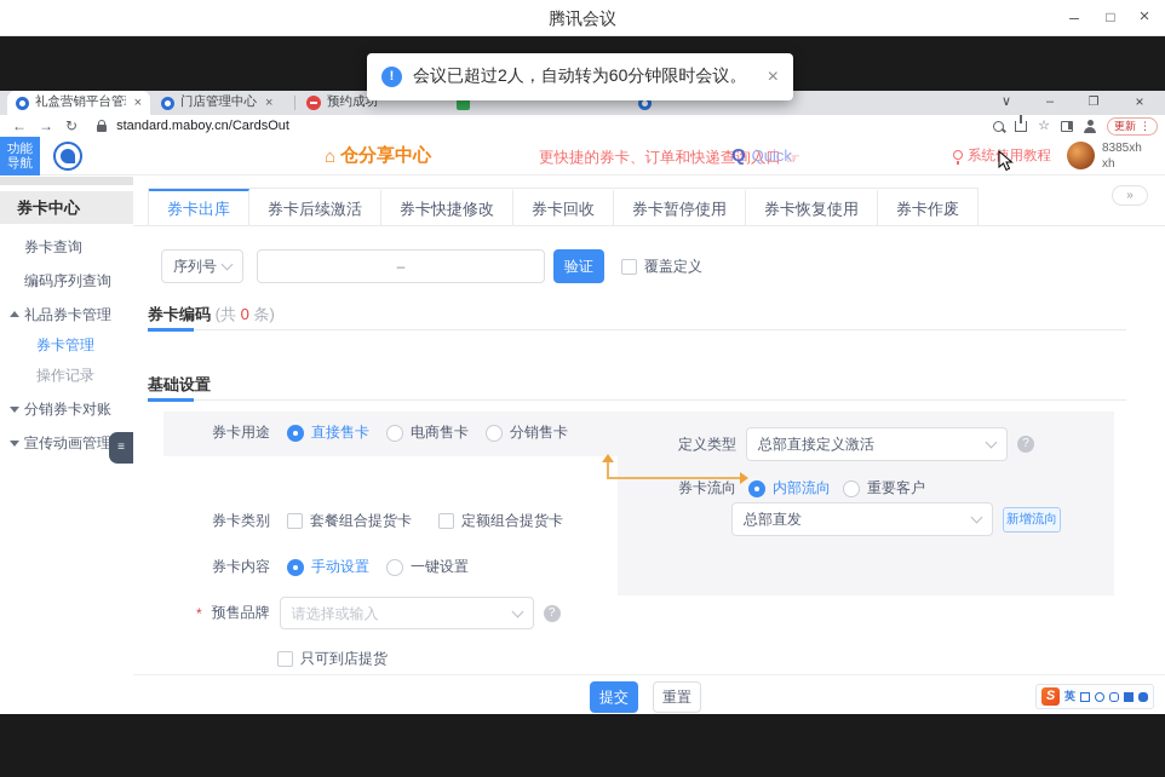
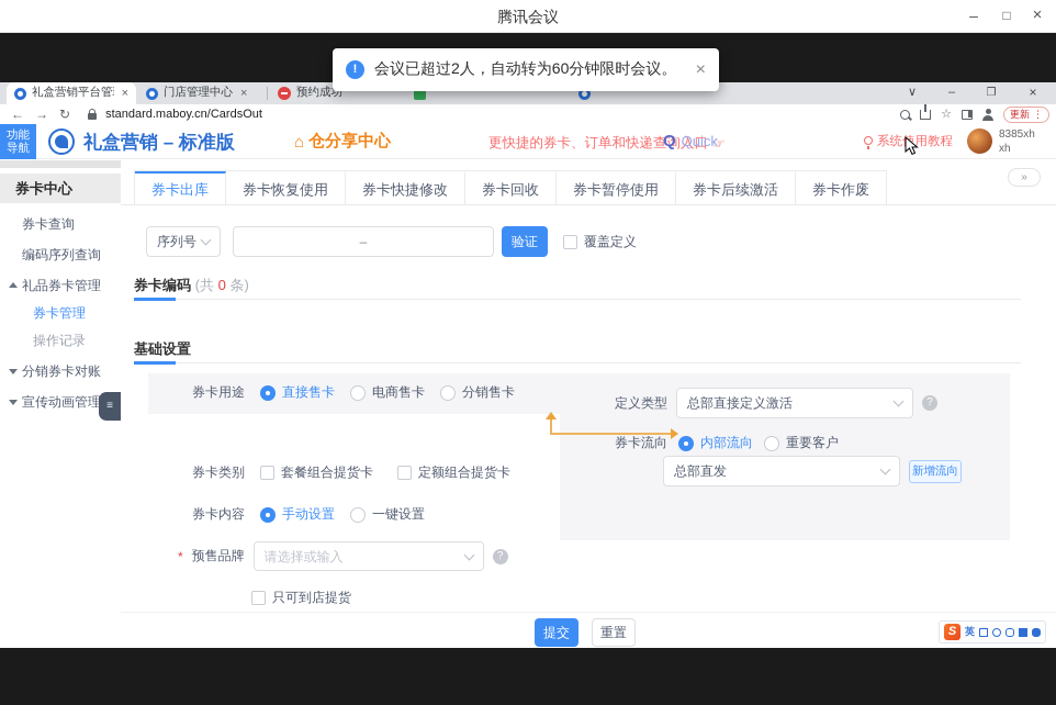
  腾讯会议
  –
  □
  ×
  !
  会议已超过2人，自动转为60分钟限时会议。
  ×
  礼盒营销平台管
  ×
  门店管理中心
  ×
  预约成功
  ∨
  –
  ❐
  ×
  ←
  →
  ↻
  standard.maboy.cn/CardsOut
  ☆
  更新
  ⋮
  功能
  导航
+ 礼盒营销 – 标准版
  ⌂
  仓分享中心
  更快捷的券卡、订单和快递查询入口
  ☞
  Q
  Quick
  系统用教程
  8385xh
  xh
  券卡中心
  券卡查询
  编码序列查询
  礼品券卡管理
  券卡管理
  操作记录
  分销券卡对账
  宣传动画管理
  ≡
  券卡出库
- 券卡后续激活
+ 券卡恢复使用
  券卡快捷修改
  券卡回收
  券卡暂停使用
- 券卡恢复使用
+ 券卡后续激活
  券卡作废
  »
  序列号
  –
  验证
  覆盖定义
  券卡编码 (共 0 条)
  基础设置
  券卡用途
  直接售卡
  电商售卡
  分销售卡
  定义类型
  总部直接定义激活
  ?
  券卡流向
  内部流向
  重要客户
  总部直发
  新增流向
  券卡类别
  套餐组合提货卡
  定额组合提货卡
  券卡内容
  手动设置
  一键设置
  *
  预售品牌
  请选择或输入
  ?
  只可到店提货
  提交
  重置
  S
  英
